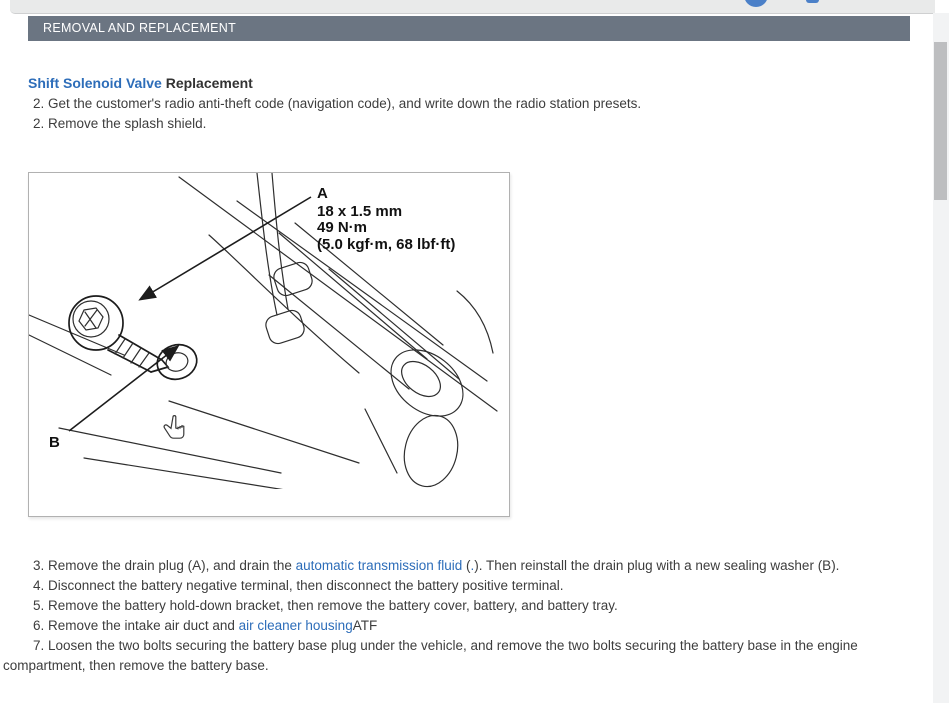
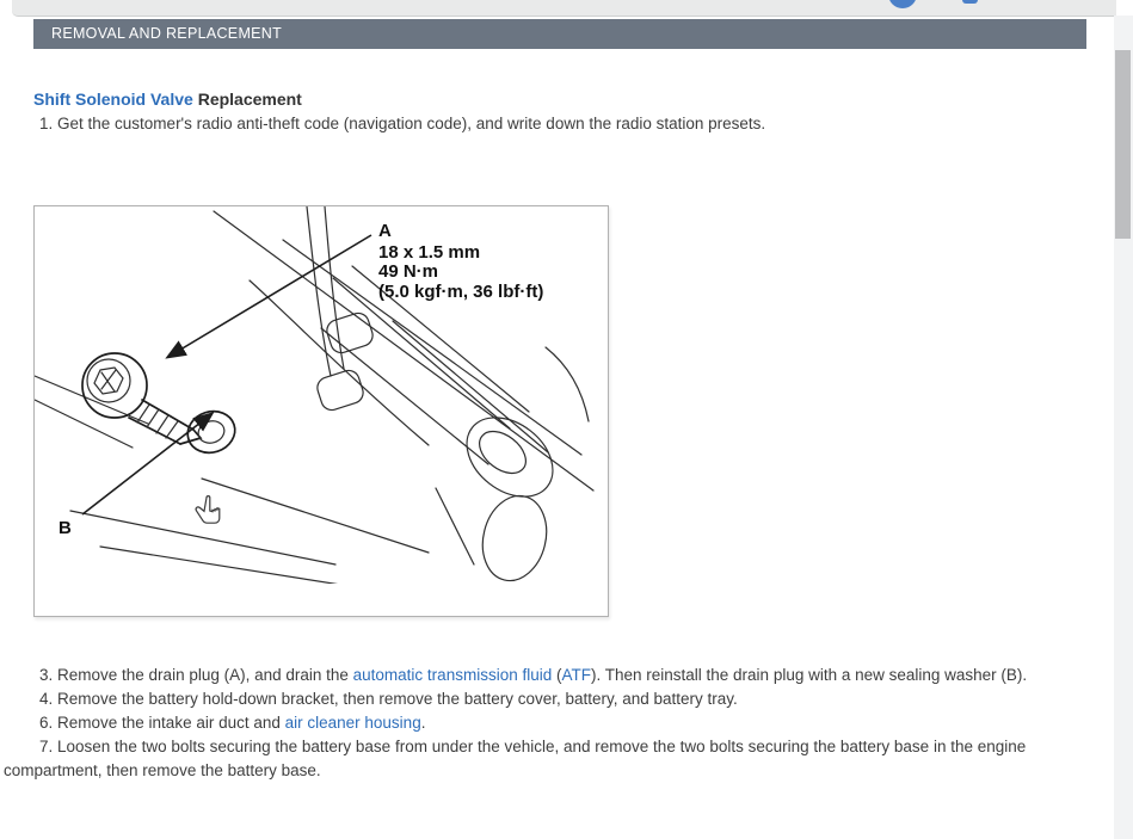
  REMOVAL AND REPLACEMENT
  Shift Solenoid Valve Replacement
- 2. Get the customer's radio anti-theft code (navigation code), and write down the radio station presets.
+ 1. Get the customer's radio anti-theft code (navigation code), and write down the radio station presets.
- 2. Remove the splash shield.
  A
  18 x 1.5 mm
  49 N·m
- (5.0 kgf·m, 68 lbf·ft)
+ (5.0 kgf·m, 36 lbf·ft)
  B
- 3. Remove the drain plug (A), and drain the automatic transmission fluid (.). Then reinstall the drain plug with a new sealing washer (B).
+ 3. Remove the drain plug (A), and drain the automatic transmission fluid (ATF). Then reinstall the drain plug with a new sealing washer (B).
- 4. Disconnect the battery negative terminal, then disconnect the battery positive terminal.
- 5. Remove the battery hold-down bracket, then remove the battery cover, battery, and battery tray.
+ 4. Remove the battery hold-down bracket, then remove the battery cover, battery, and battery tray.
- 6. Remove the intake air duct and air cleaner housingATF
+ 6. Remove the intake air duct and air cleaner housing.
- 7. Loosen the two bolts securing the battery base plug under the vehicle, and remove the two bolts securing the battery base in the engine compartment, then remove the battery base.
+ 7. Loosen the two bolts securing the battery base from under the vehicle, and remove the two bolts securing the battery base in the engine compartment, then remove the battery base.
